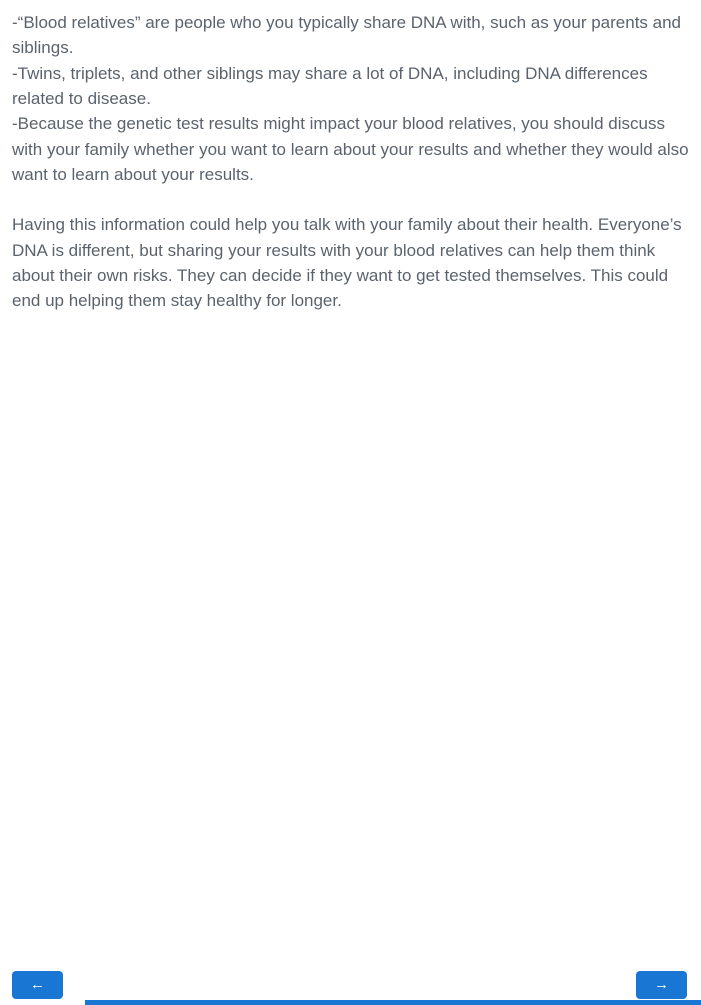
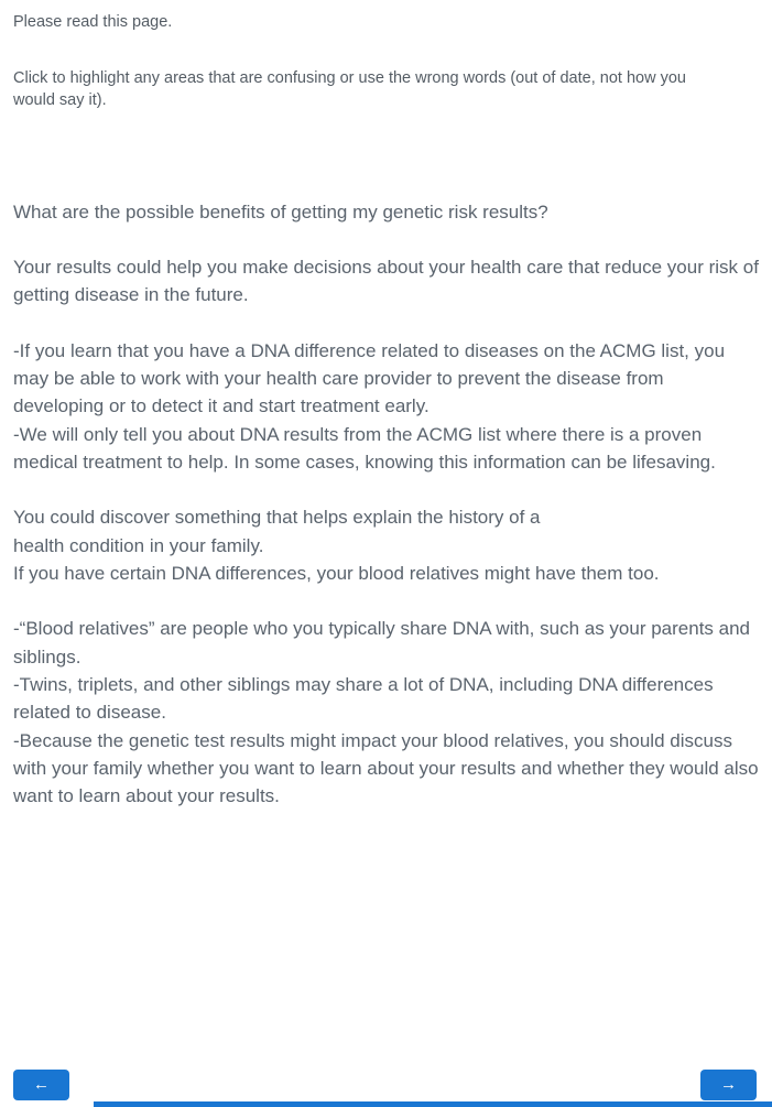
+ Please read this page.
+ Click to highlight any areas that are confusing or use the wrong words (out of date, not how you would say it).
+ What are the possible benefits of getting my genetic risk results?
+ Your results could help you make decisions about your health care that reduce your risk of getting disease in the future.
+ -If you learn that you have a DNA difference related to diseases on the ACMG list, you may be able to work with your health care provider to prevent the disease from developing or to detect it and start treatment early.
+ -We will only tell you about DNA results from the ACMG list where there is a proven medical treatment to help. In some cases, knowing this information can be lifesaving.
+ You could discover something that helps explain the history of a
+ health condition in your family.
+ If you have certain DNA differences, your blood relatives might have them too.
  -“Blood relatives” are people who you typically share DNA with, such as your parents and siblings.
  -Twins, triplets, and other siblings may share a lot of DNA, including DNA differences related to disease.
  -Because the genetic test results might impact your blood relatives, you should discuss with your family whether you want to learn about your results and whether they would also want to learn about your results.
- Having this information could help you talk with your family about their health. Everyone’s DNA is different, but sharing your results with your blood relatives can help them think about their own risks. They can decide if they want to get tested themselves. This could end up helping them stay healthy for longer.
  ←
  →
